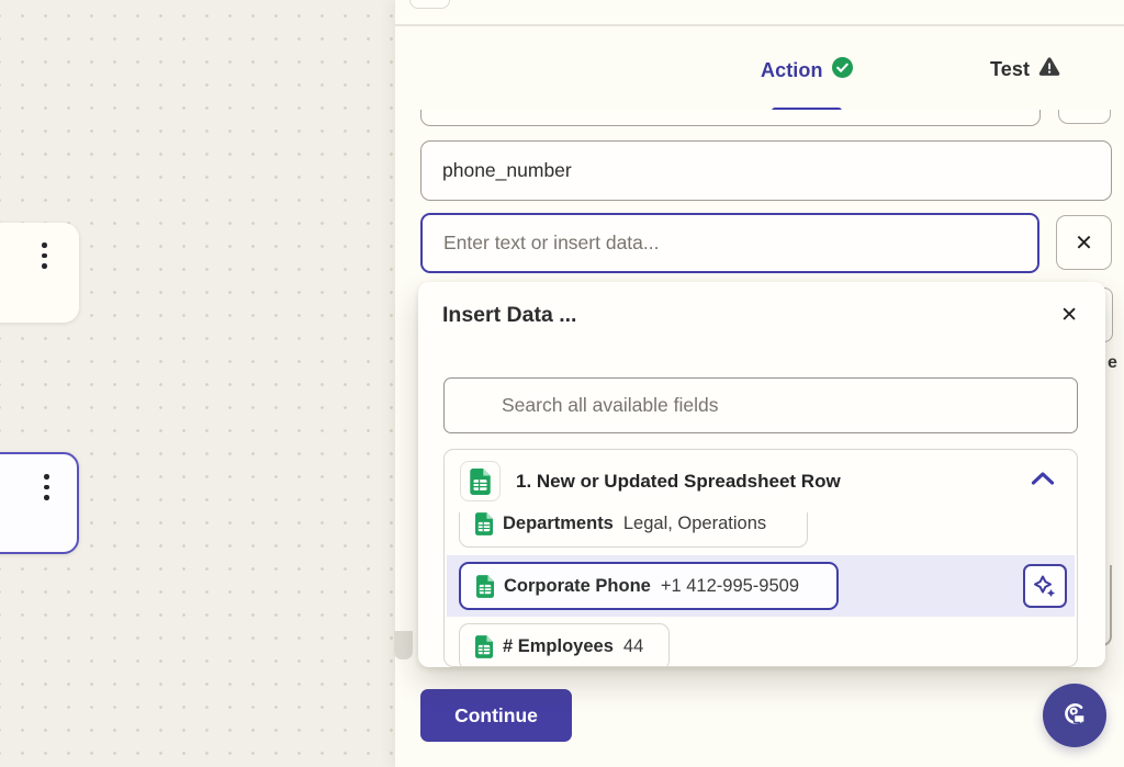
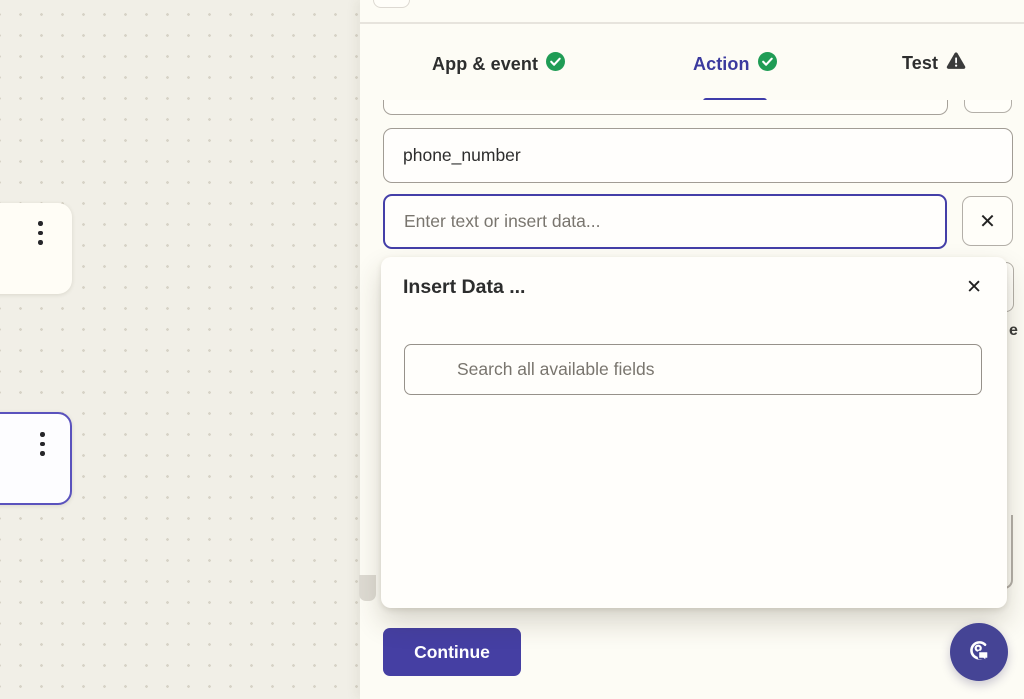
+ App & event
  Action
  Test
  phone_number
  Enter text or insert data...
  ✕
  e
  Insert Data ...
  ✕
  Search all available fields
- 1. New or Updated Spreadsheet Row
- Departments
- Legal, Operations
- Corporate Phone
- +1 412-995-9509
- # Employees
- 44
  Continue
